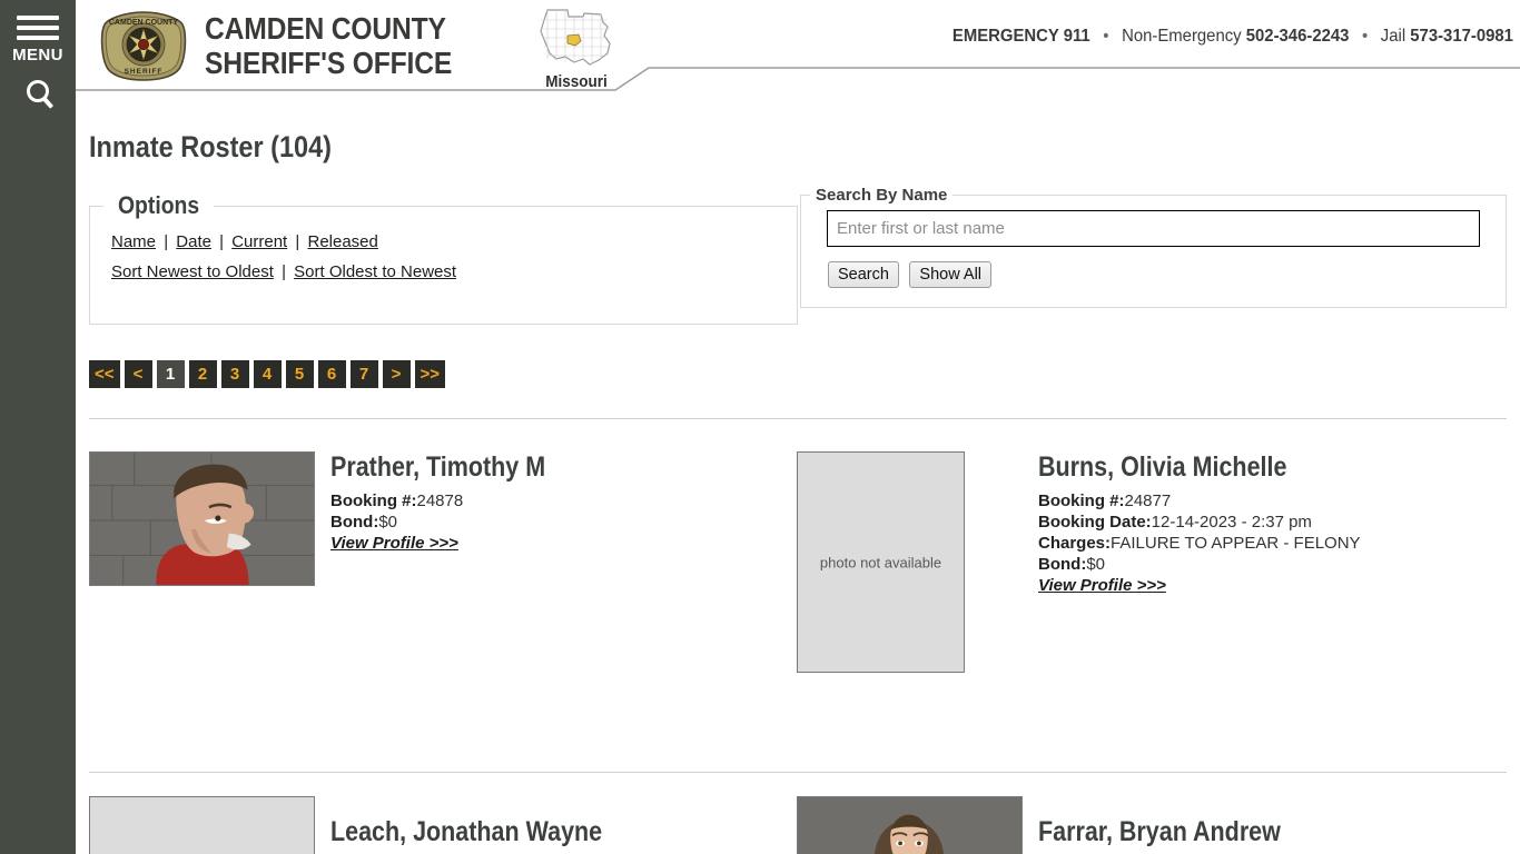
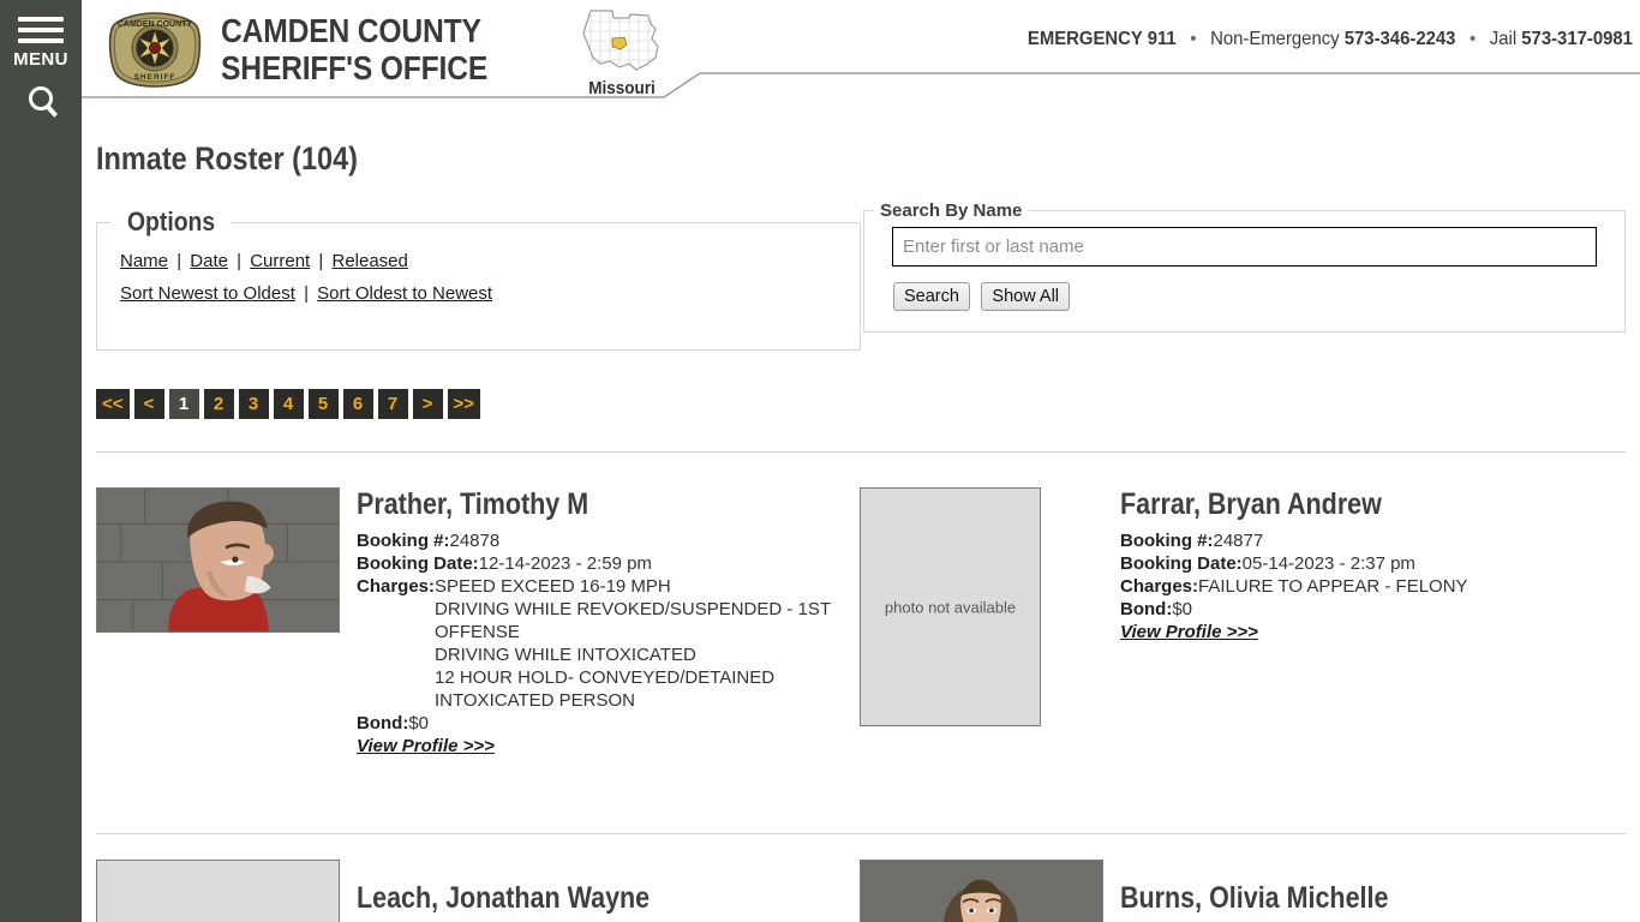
  MENU
  CAMDEN COUNTY
  SHERIFF'S OFFICE
  Missouri
- EMERGENCY 911 • Non-Emergency 502-346-2243 • Jail 573-317-0981
+ EMERGENCY 911 • Non-Emergency 573-346-2243 • Jail 573-317-0981
  Inmate Roster (104)
  Options
  Name | Date | Current | Released
  Sort Newest to Oldest | Sort Oldest to Newest
  Search By Name
  Enter first or last name
  Search Show All
  <<
  <
  1
  2
  3
  4
  5
  6
  7
  >
  >>
  Prather, Timothy M
  Booking #:24878
+ Booking Date:12-14-2023 - 2:59 pm
+ Charges:SPEED EXCEED 16-19 MPH
+ DRIVING WHILE REVOKED/SUSPENDED - 1ST OFFENSE
+ DRIVING WHILE INTOXICATED
+ 12 HOUR HOLD- CONVEYED/DETAINED INTOXICATED PERSON
  Bond:$0
  View Profile >>>
  photo not available
- Burns, Olivia Michelle
+ Farrar, Bryan Andrew
  Booking #:24877
- Booking Date:12-14-2023 - 2:37 pm
+ Booking Date:05-14-2023 - 2:37 pm
  Charges:FAILURE TO APPEAR - FELONY
  Bond:$0
  View Profile >>>
  Leach, Jonathan Wayne
- Farrar, Bryan Andrew
+ Burns, Olivia Michelle
